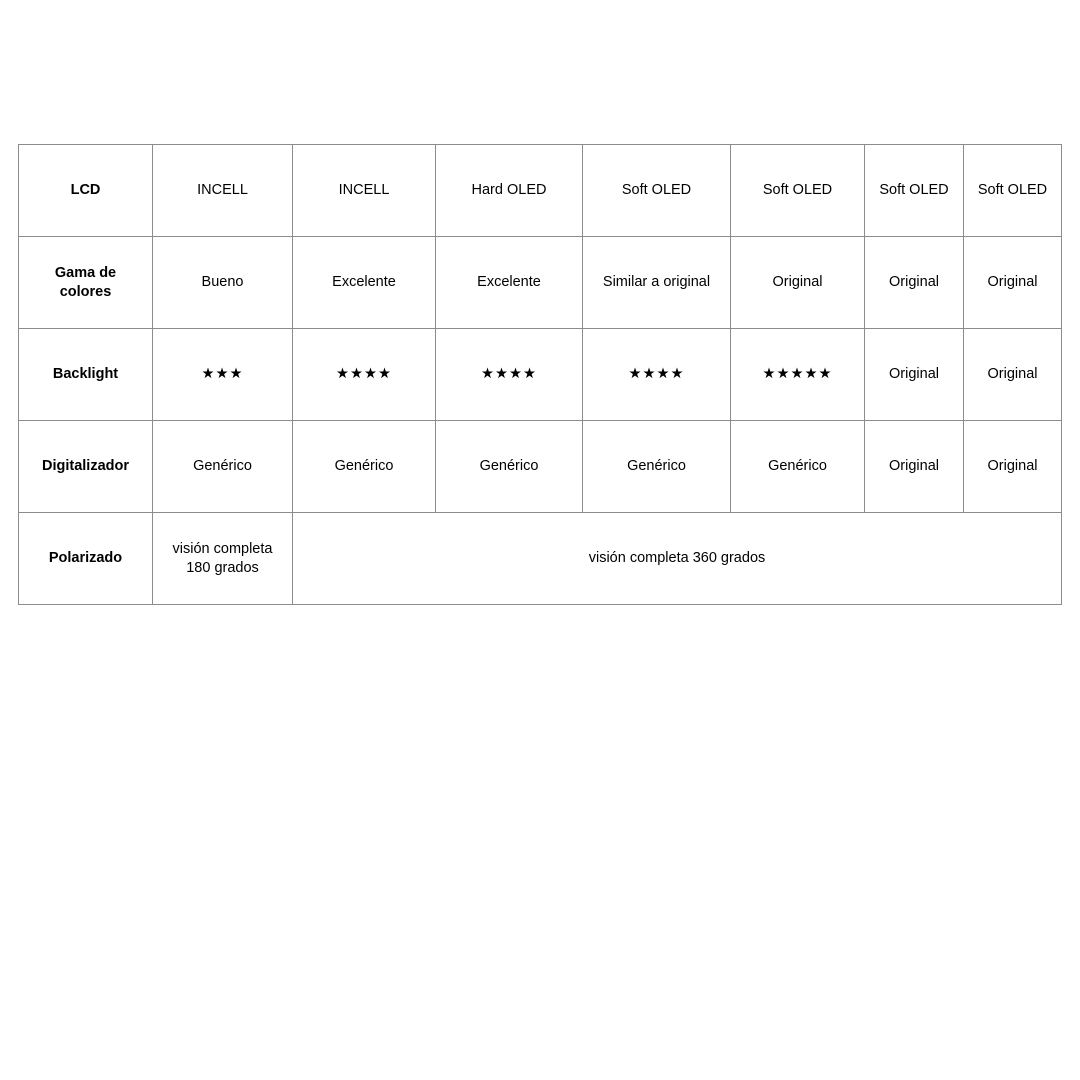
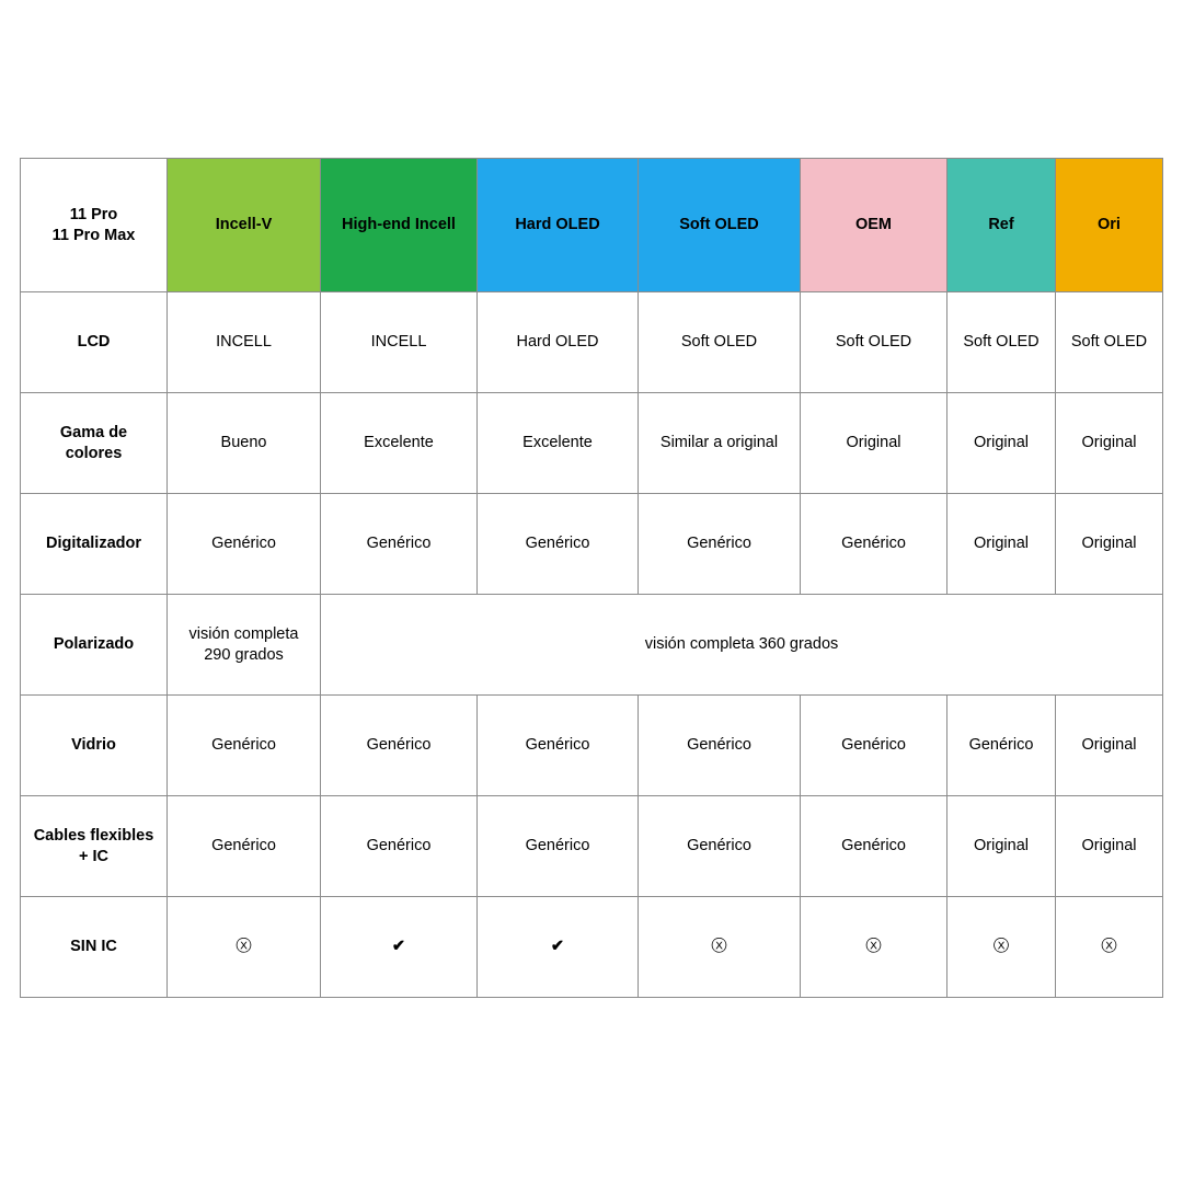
+ 11 Pro 11 Pro Max	Incell-V	High-end Incell	Hard OLED	Soft OLED	OEM	Ref	Ori
  LCD	INCELL	INCELL	Hard OLED	Soft OLED	Soft OLED	Soft OLED	Soft OLED
  Gama de colores	Bueno	Excelente	Excelente	Similar a original	Original	Original	Original
- Backlight	★★★	★★★★	★★★★	★★★★	★★★★★	Original	Original
  Digitalizador	Genérico	Genérico	Genérico	Genérico	Genérico	Original	Original
- Polarizado	visión completa 180 grados	visión completa 360 grados
+ Polarizado	visión completa 290 grados	visión completa 360 grados
+ Vidrio	Genérico	Genérico	Genérico	Genérico	Genérico	Genérico	Original
+ Cables flexibles + IC	Genérico	Genérico	Genérico	Genérico	Genérico	Original	Original
+ SIN IC	ⓧ	✔	✔	ⓧ	ⓧ	ⓧ	ⓧ
